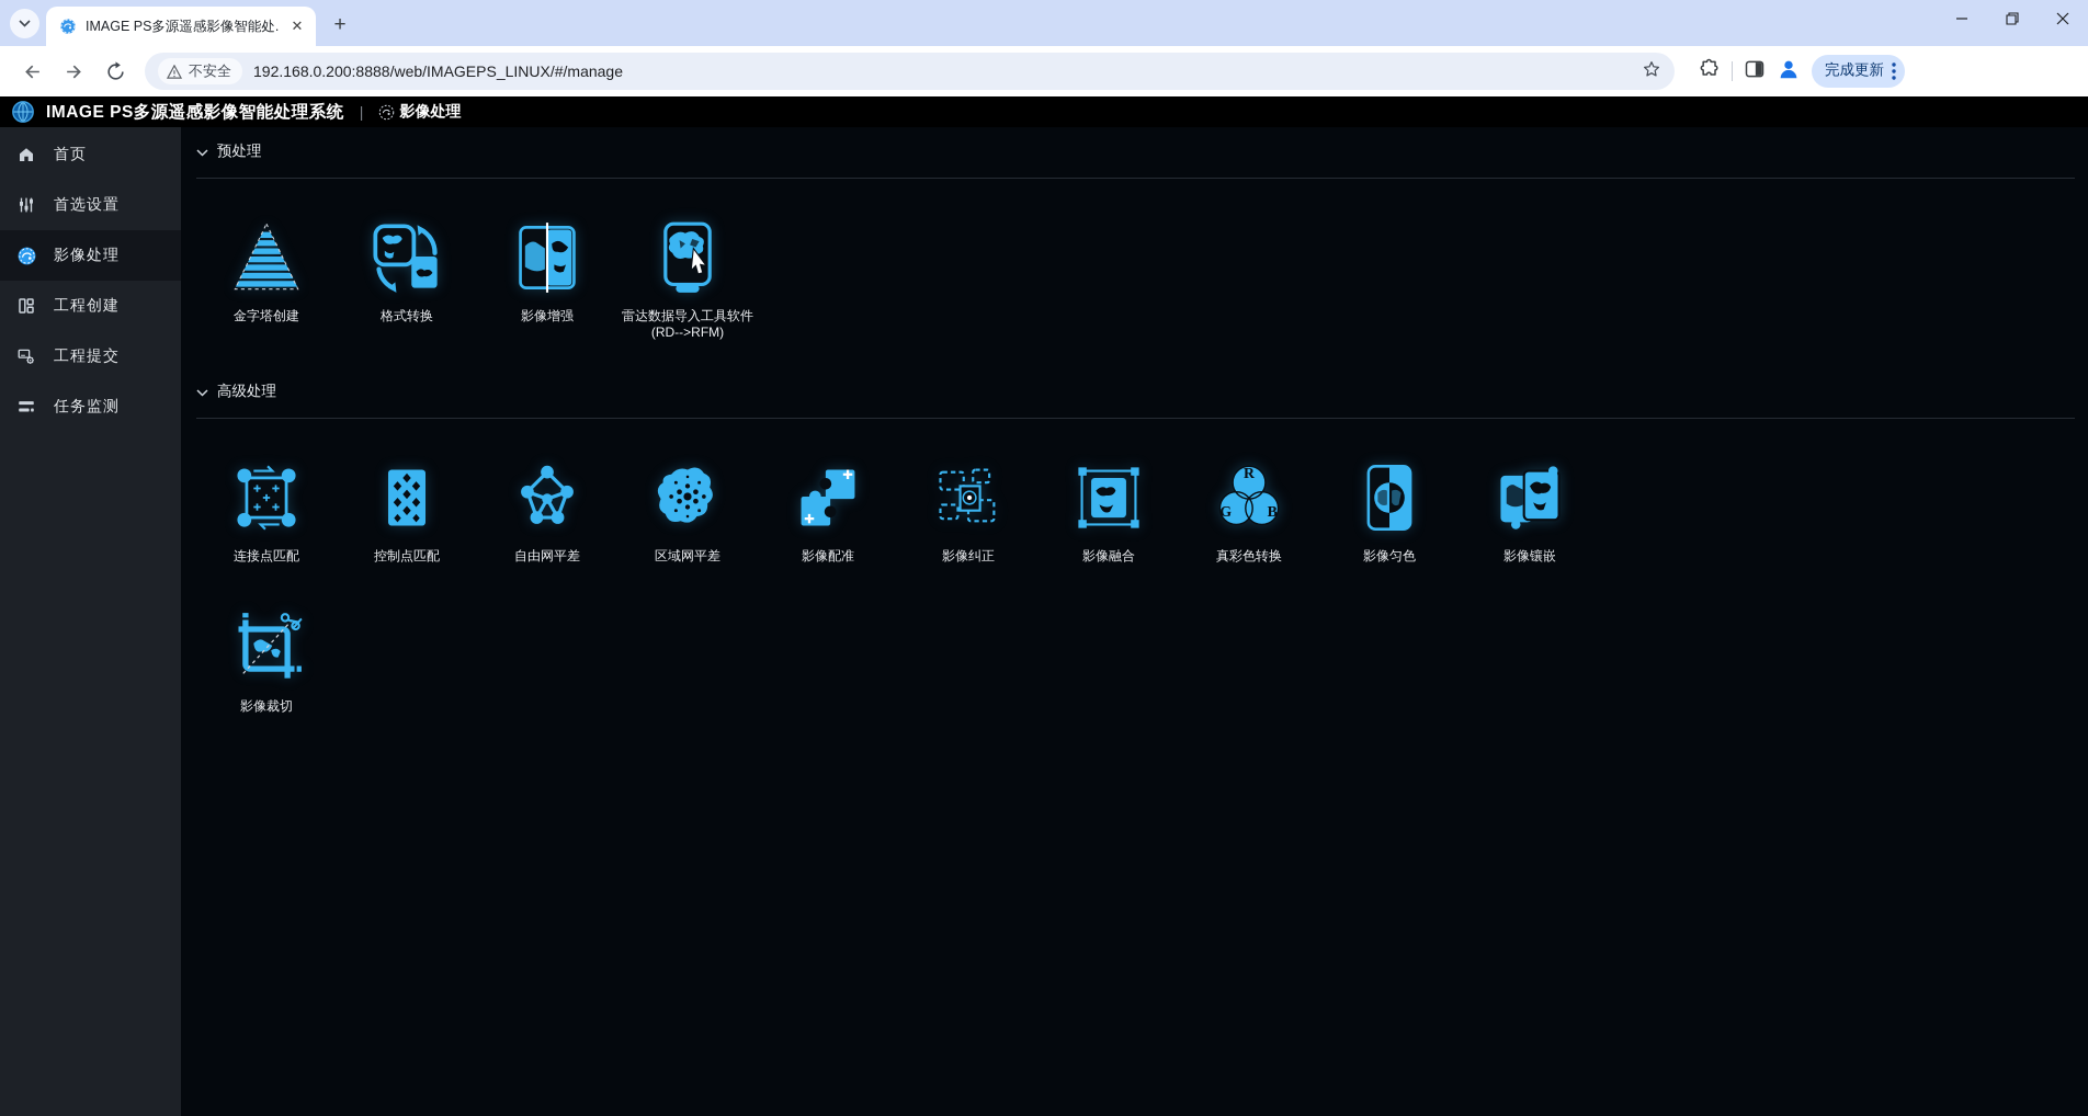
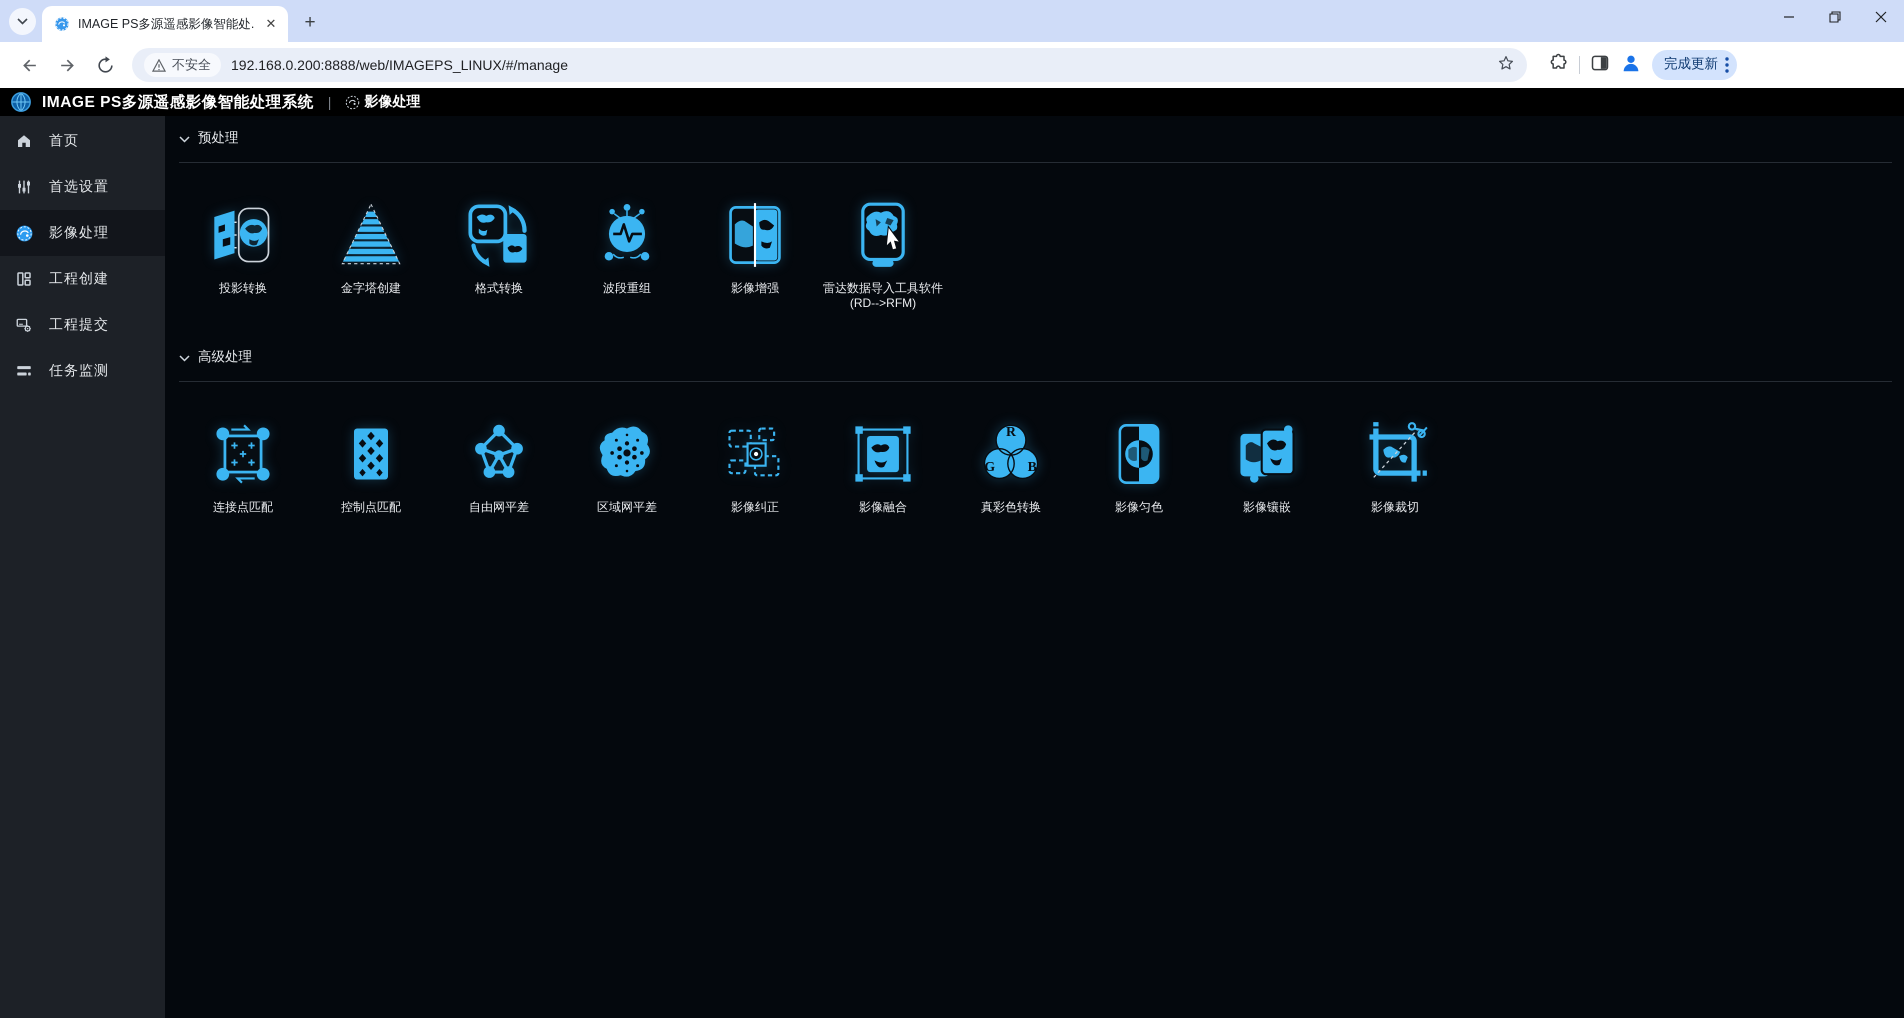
  IMAGE PS多源遥感影像智能处.
  ✕
  +
  不安全
  192.168.0.200:8888/web/IMAGEPS_LINUX/#/manage
  完成更新
  IMAGE PS多源遥感影像智能处理系统
  |
  影像处理
  首页
  首选设置
  影像处理
  工程创建
  工程提交
  任务监测
  预处理
+ 投影转换
  金字塔创建
  格式转换
+ 波段重组
  影像增强
  雷达数据导入工具软件
  (RD-->RFM)
  高级处理
  连接点匹配
  控制点匹配
  自由网平差
  区域网平差
- 影像配准
  影像纠正
  影像融合
  R
  G
  B
  真彩色转换
  影像匀色
  影像镶嵌
  影像裁切
